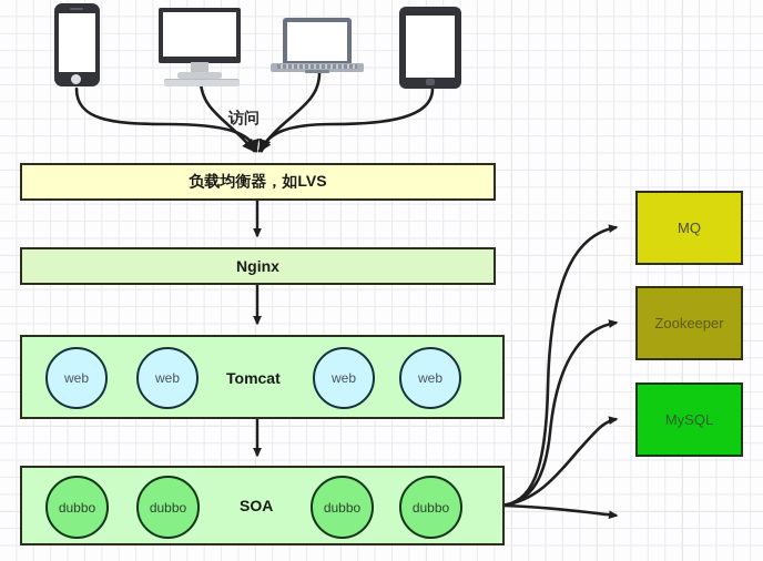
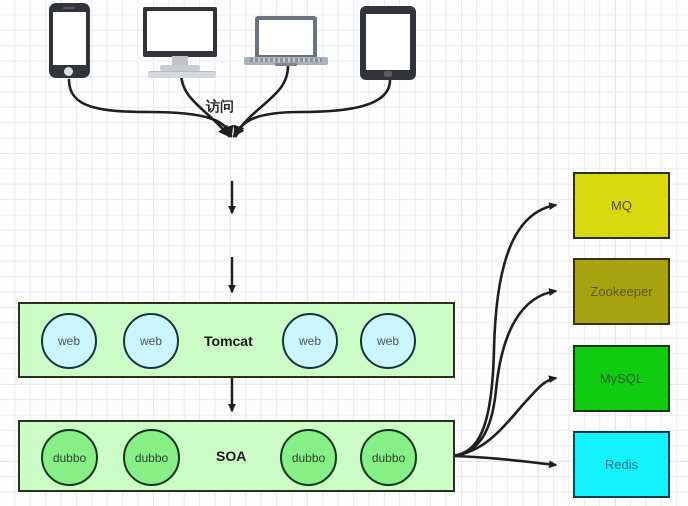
  访问
- 负载均衡器，如LVS
- Nginx
  Tomcat
  web
  web
  web
  web
  SOA
  dubbo
  dubbo
  dubbo
  dubbo
  MQ
  Zookeeper
  MySQL
+ Redis
